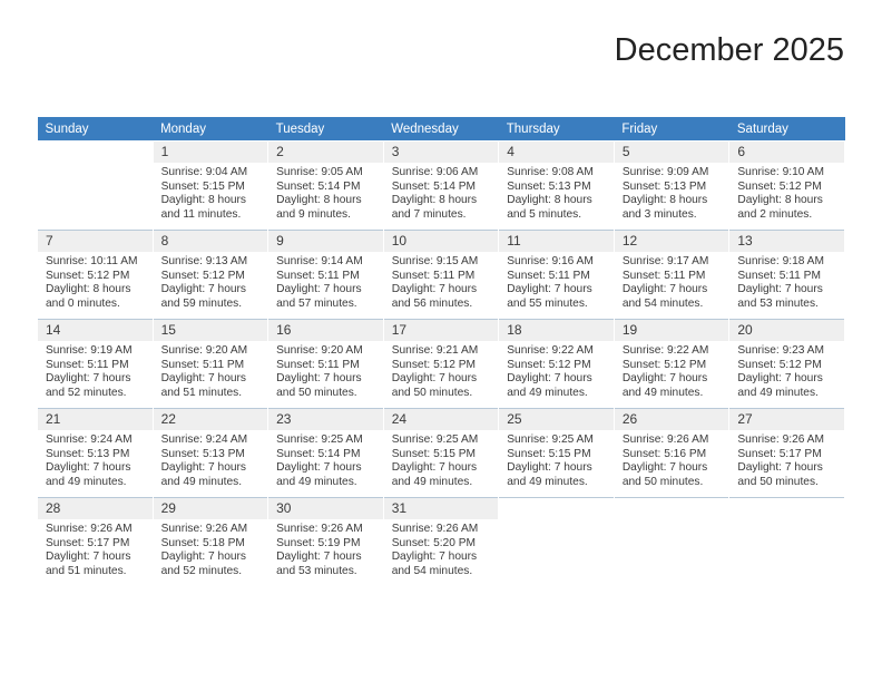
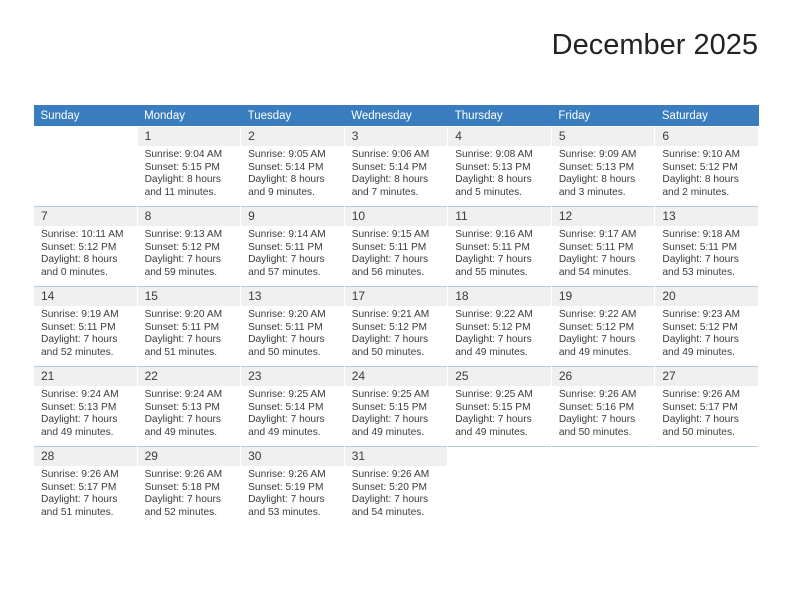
  December 2025
  Sunday	Monday	Tuesday	Wednesday	Thursday	Friday	Saturday
  	1Sunrise: 9:04 AMSunset: 5:15 PMDaylight: 8 hoursand 11 minutes.	2Sunrise: 9:05 AMSunset: 5:14 PMDaylight: 8 hoursand 9 minutes.	3Sunrise: 9:06 AMSunset: 5:14 PMDaylight: 8 hoursand 7 minutes.	4Sunrise: 9:08 AMSunset: 5:13 PMDaylight: 8 hoursand 5 minutes.	5Sunrise: 9:09 AMSunset: 5:13 PMDaylight: 8 hoursand 3 minutes.	6Sunrise: 9:10 AMSunset: 5:12 PMDaylight: 8 hoursand 2 minutes.
  7Sunrise: 10:11 AMSunset: 5:12 PMDaylight: 8 hoursand 0 minutes.	8Sunrise: 9:13 AMSunset: 5:12 PMDaylight: 7 hoursand 59 minutes.	9Sunrise: 9:14 AMSunset: 5:11 PMDaylight: 7 hoursand 57 minutes.	10Sunrise: 9:15 AMSunset: 5:11 PMDaylight: 7 hoursand 56 minutes.	11Sunrise: 9:16 AMSunset: 5:11 PMDaylight: 7 hoursand 55 minutes.	12Sunrise: 9:17 AMSunset: 5:11 PMDaylight: 7 hoursand 54 minutes.	13Sunrise: 9:18 AMSunset: 5:11 PMDaylight: 7 hoursand 53 minutes.
- 14Sunrise: 9:19 AMSunset: 5:11 PMDaylight: 7 hoursand 52 minutes.	15Sunrise: 9:20 AMSunset: 5:11 PMDaylight: 7 hoursand 51 minutes.	16Sunrise: 9:20 AMSunset: 5:11 PMDaylight: 7 hoursand 50 minutes.	17Sunrise: 9:21 AMSunset: 5:12 PMDaylight: 7 hoursand 50 minutes.	18Sunrise: 9:22 AMSunset: 5:12 PMDaylight: 7 hoursand 49 minutes.	19Sunrise: 9:22 AMSunset: 5:12 PMDaylight: 7 hoursand 49 minutes.	20Sunrise: 9:23 AMSunset: 5:12 PMDaylight: 7 hoursand 49 minutes.
+ 14Sunrise: 9:19 AMSunset: 5:11 PMDaylight: 7 hoursand 52 minutes.	15Sunrise: 9:20 AMSunset: 5:11 PMDaylight: 7 hoursand 51 minutes.	13Sunrise: 9:20 AMSunset: 5:11 PMDaylight: 7 hoursand 50 minutes.	17Sunrise: 9:21 AMSunset: 5:12 PMDaylight: 7 hoursand 50 minutes.	18Sunrise: 9:22 AMSunset: 5:12 PMDaylight: 7 hoursand 49 minutes.	19Sunrise: 9:22 AMSunset: 5:12 PMDaylight: 7 hoursand 49 minutes.	20Sunrise: 9:23 AMSunset: 5:12 PMDaylight: 7 hoursand 49 minutes.
  21Sunrise: 9:24 AMSunset: 5:13 PMDaylight: 7 hoursand 49 minutes.	22Sunrise: 9:24 AMSunset: 5:13 PMDaylight: 7 hoursand 49 minutes.	23Sunrise: 9:25 AMSunset: 5:14 PMDaylight: 7 hoursand 49 minutes.	24Sunrise: 9:25 AMSunset: 5:15 PMDaylight: 7 hoursand 49 minutes.	25Sunrise: 9:25 AMSunset: 5:15 PMDaylight: 7 hoursand 49 minutes.	26Sunrise: 9:26 AMSunset: 5:16 PMDaylight: 7 hoursand 50 minutes.	27Sunrise: 9:26 AMSunset: 5:17 PMDaylight: 7 hoursand 50 minutes.
  28Sunrise: 9:26 AMSunset: 5:17 PMDaylight: 7 hoursand 51 minutes.	29Sunrise: 9:26 AMSunset: 5:18 PMDaylight: 7 hoursand 52 minutes.	30Sunrise: 9:26 AMSunset: 5:19 PMDaylight: 7 hoursand 53 minutes.	31Sunrise: 9:26 AMSunset: 5:20 PMDaylight: 7 hoursand 54 minutes.
